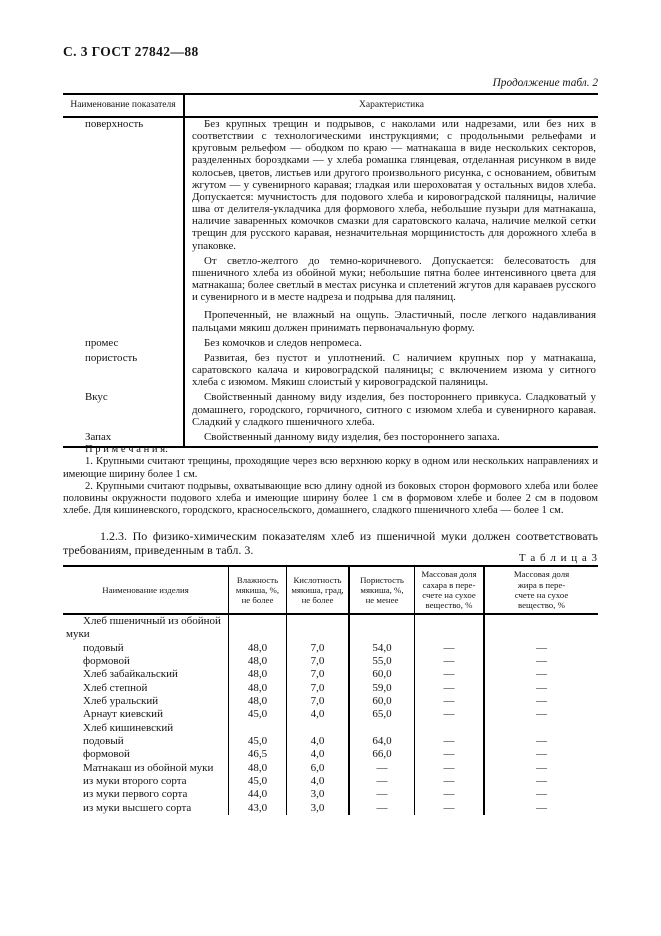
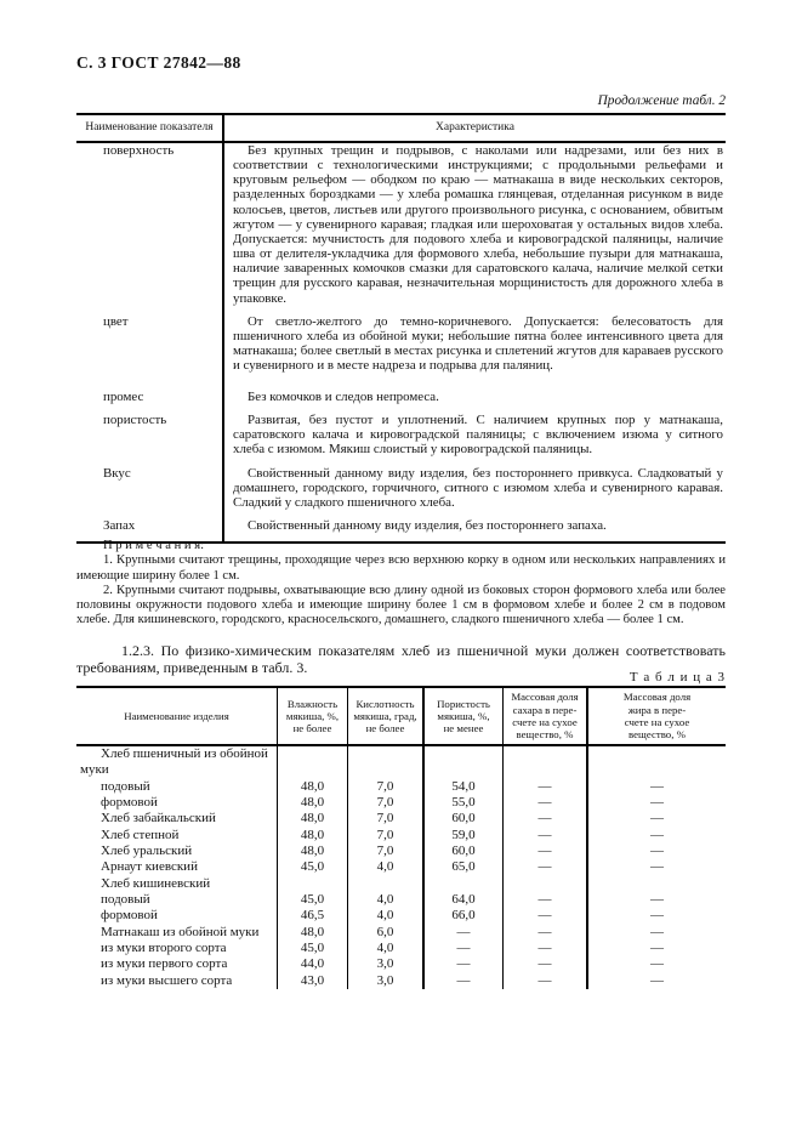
  С. 3 ГОСТ 27842—88
  Продолжение табл. 2
  Наименование показателя
  Характеристика
  поверхность
  Без крупных трещин и подрывов, с наколами или надрезами, или без них в соответствии с технологическими инструкциями; с продольными рельефами и круговым рельефом — ободком по краю — матнакаша в виде нескольких секторов, разделенных бороздками — у хлеба ромашка глянцевая, отделанная рисунком в виде колосьев, цветов, листьев или другого произвольного рисунка, с основанием, обвитым жгутом — у сувенирного каравая; гладкая или шероховатая у остальных видов хлеба. Допускается: мучнистость для подового хлеба и кировоградской паляницы, наличие шва от делителя-укладчика для формового хлеба, небольшие пузыри для матнакаша, наличие заваренных комочков смазки для саратовского калача, наличие мелкой сетки трещин для русского каравая, незначительная морщинистость для дорожного хлеба в упаковке.
+ цвет
  От светло-желтого до темно-коричневого. Допускается: белесоватость для пшеничного хлеба из обойной муки; небольшие пятна более интенсивного цвета для матнакаша; более светлый в местах рисунка и сплетений жгутов для караваев русского и сувенирного и в месте надреза и подрыва для паляниц.
- Пропеченный, не влажный на ощупь. Эластичный, после легкого надавливания пальцами мякиш должен принимать первоначальную форму.
  промес
  Без комочков и следов непромеса.
  пористость
  Развитая, без пустот и уплотнений. С наличием крупных пор у матнакаша, саратовского калача и кировоградской паляницы; с включением изюма у ситного хлеба с изюмом. Мякиш слоистый у кировоградской паляницы.
  Вкус
  Свойственный данному виду изделия, без постороннего привкуса. Сладковатый у домашнего, городского, горчичного, ситного с изюмом хлеба и сувенирного каравая. Сладкий у сладкого пшеничного хлеба.
  Запах
  Свойственный данному виду изделия, без постороннего запаха.
  П р и м е ч а н и я:
  1. Крупными считают трещины, проходящие через всю верхнюю корку в одном или нескольких направлениях и имеющие ширину более 1 см.
  2. Крупными считают подрывы, охватывающие всю длину одной из боковых сторон формового хлеба или более половины окружности подового хлеба и имеющие ширину более 1 см в формовом хлебе и более 2 см в подовом хлебе. Для кишиневского, городского, красносельского, домашнего, сладкого пшеничного хлеба — более 1 см.
  1.2.3. По физико-химическим показателям хлеб из пшеничной муки должен соответствовать требованиям, приведенным в табл. 3.
  Т а б л и ц а 3
  Наименование изделия
  Влажность
  мякиша, %,
  не более
  Кислотность
  мякиша, град,
  не более
  Пористость
  мякиша, %,
  не менее
  Массовая доля
  сахара в пере-
  счете на сухое
  вещество, %
  Массовая доля
  жира в пере-
  счете на сухое
  вещество, %
  Хлеб пшеничный из обойной
  муки
  подовый
  48,0
  7,0
  54,0
  —
  —
  формовой
  48,0
  7,0
  55,0
  —
  —
  Хлеб забайкальский
  48,0
  7,0
  60,0
  —
  —
  Хлеб степной
  48,0
  7,0
  59,0
  —
  —
  Хлеб уральский
  48,0
  7,0
  60,0
  —
  —
  Арнаут киевский
  45,0
  4,0
  65,0
  —
  —
  Хлеб кишиневский
  подовый
  45,0
  4,0
  64,0
  —
  —
  формовой
  46,5
  4,0
  66,0
  —
  —
  Матнакаш из обойной муки
  48,0
  6,0
  —
  —
  —
  из муки второго сорта
  45,0
  4,0
  —
  —
  —
  из муки первого сорта
  44,0
  3,0
  —
  —
  —
  из муки высшего сорта
  43,0
  3,0
  —
  —
  —
